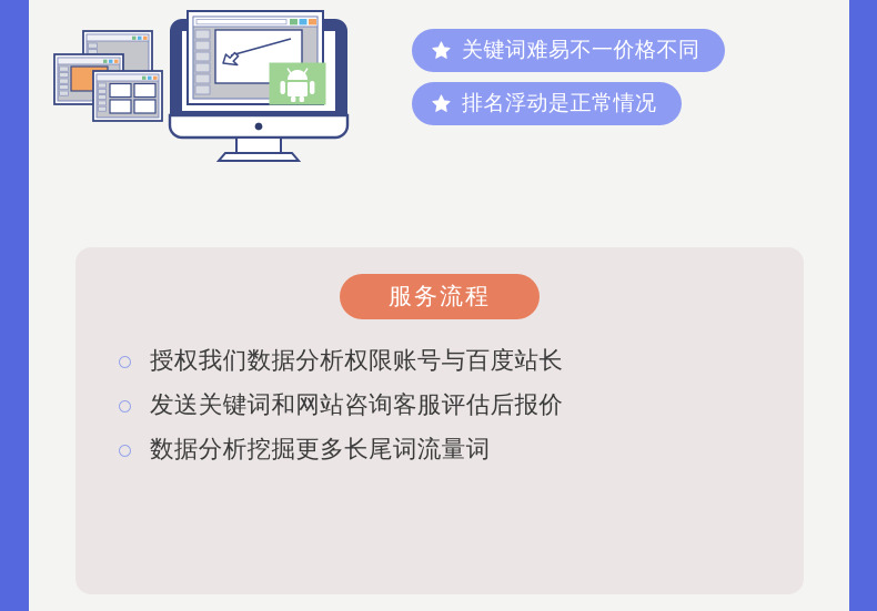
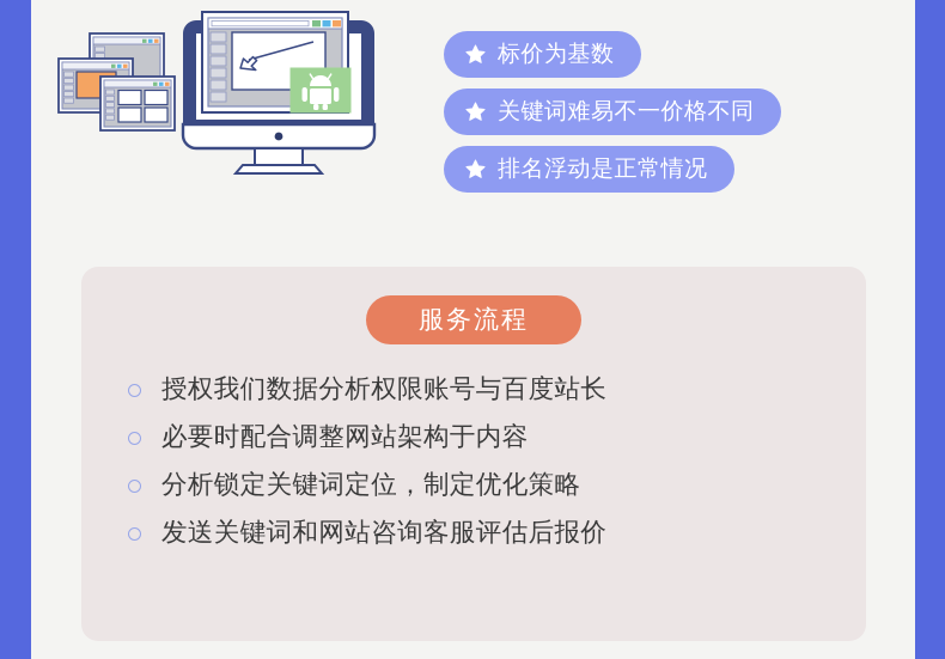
+ 标价为基数
  关键词难易不一价格不同
  排名浮动是正常情况
  服务流程
  授权我们数据分析权限账号与百度站长
+ 必要时配合调整网站架构于内容
+ 分析锁定关键词定位，制定优化策略
  发送关键词和网站咨询客服评估后报价
- 数据分析挖掘更多长尾词流量词
